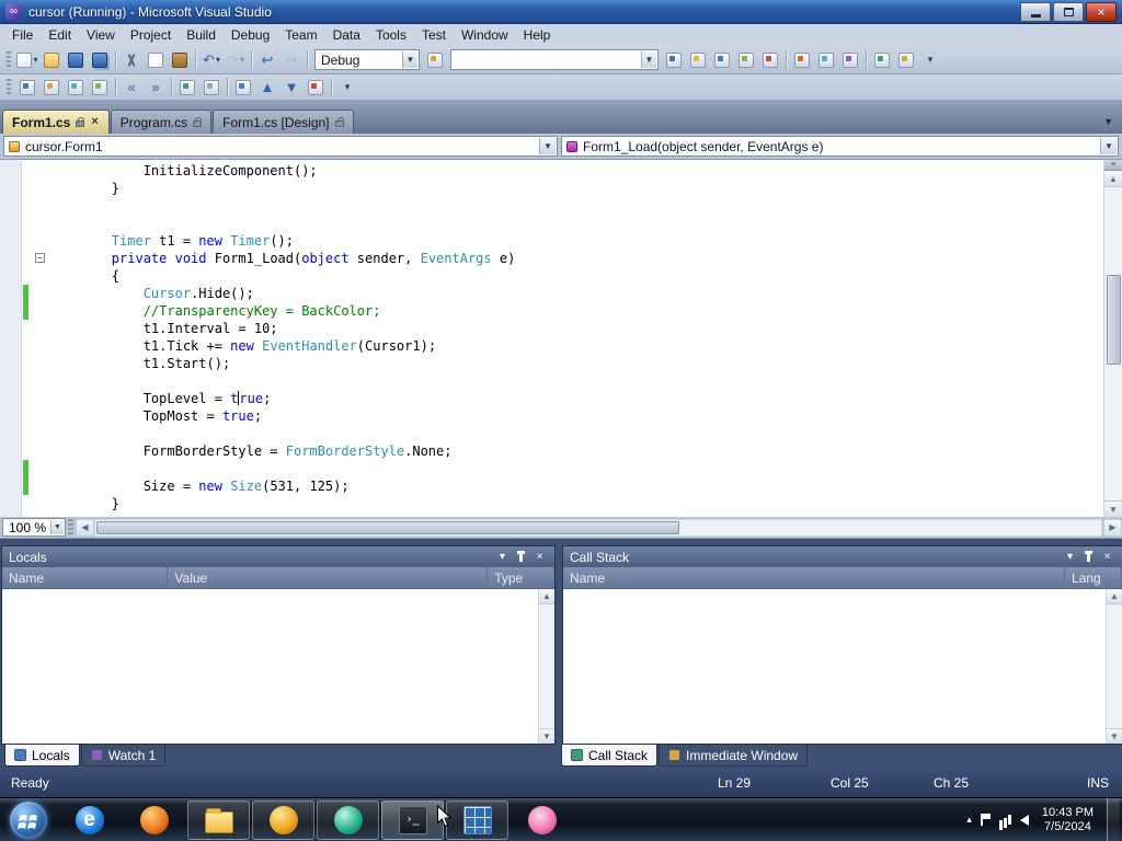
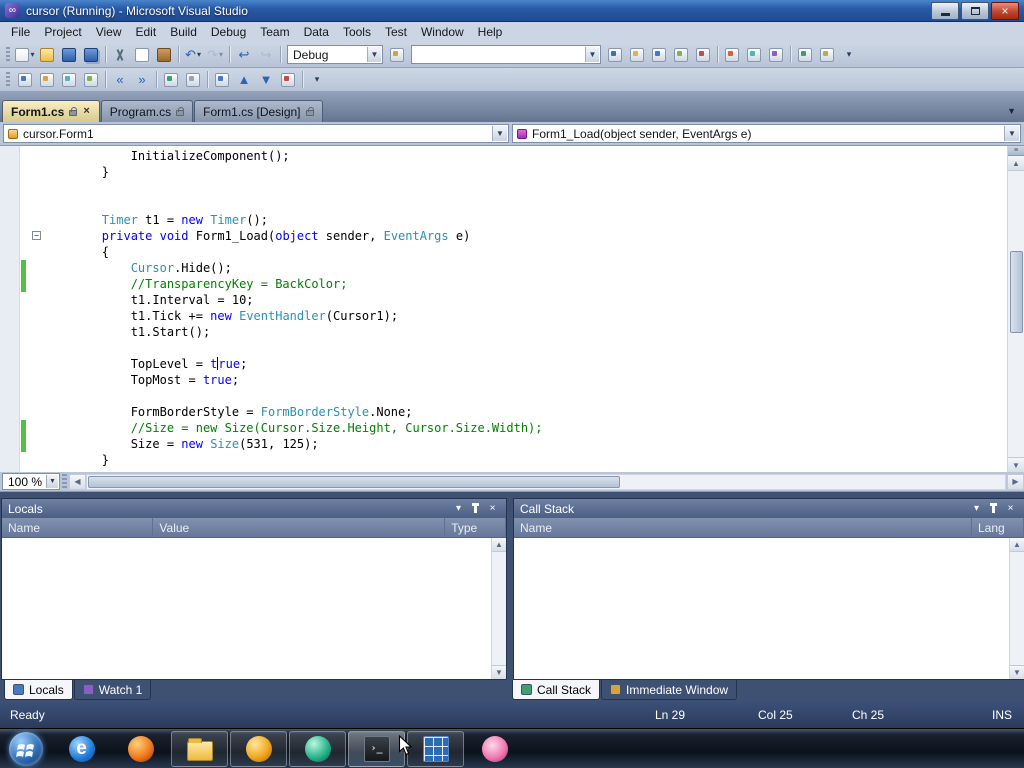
  ∞
  cursor (Running) - Microsoft Visual Studio
  ×
  File
- Edit
+ Project
  View
- Project
+ Edit
  Build
  Debug
  Team
  Data
  Tools
  Test
  Window
  Help
  ▾
  ↶
  ▾
  ↷
  ▾
  ↩
  ↪
  Debug
  ▼
  ▼
  ▾
  «
  »
  ▲
  ▼
  ▾
  Form1.cs
  ×
  Program.cs
  Form1.cs [Design]
  ▼
  cursor.Form1
  ▼
  Form1_Load(object sender, EventArgs e)
  ▼
  −
  InitializeComponent();
  }
  Timer t1 = new Timer();
  private void Form1_Load(object sender, EventArgs e)
  {
  Cursor.Hide();
  //TransparencyKey = BackColor;
  t1.Interval = 10;
  t1.Tick += new EventHandler(Cursor1);
  t1.Start();
  TopLevel = true;
  TopMost = true;
  FormBorderStyle = FormBorderStyle.None;
+ //Size = new Size(Cursor.Size.Height, Cursor.Size.Width);
  Size = new Size(531, 125);
  }
  ▲
  ▼
  100 %
  ◀
  ▶
  Locals
  ▾
  ×
  Name
  Value
  Type
  ▲
  ▼
  Call Stack
  ▾
  ×
  Name
  Lang
  ▲
  ▼
  Locals
  Watch 1
  Call Stack
  Immediate Window
  Ready
  Ln 29
  Col 25
  Ch 25
  INS
- ▴
- 10:43 PM
- 7/5/2024
